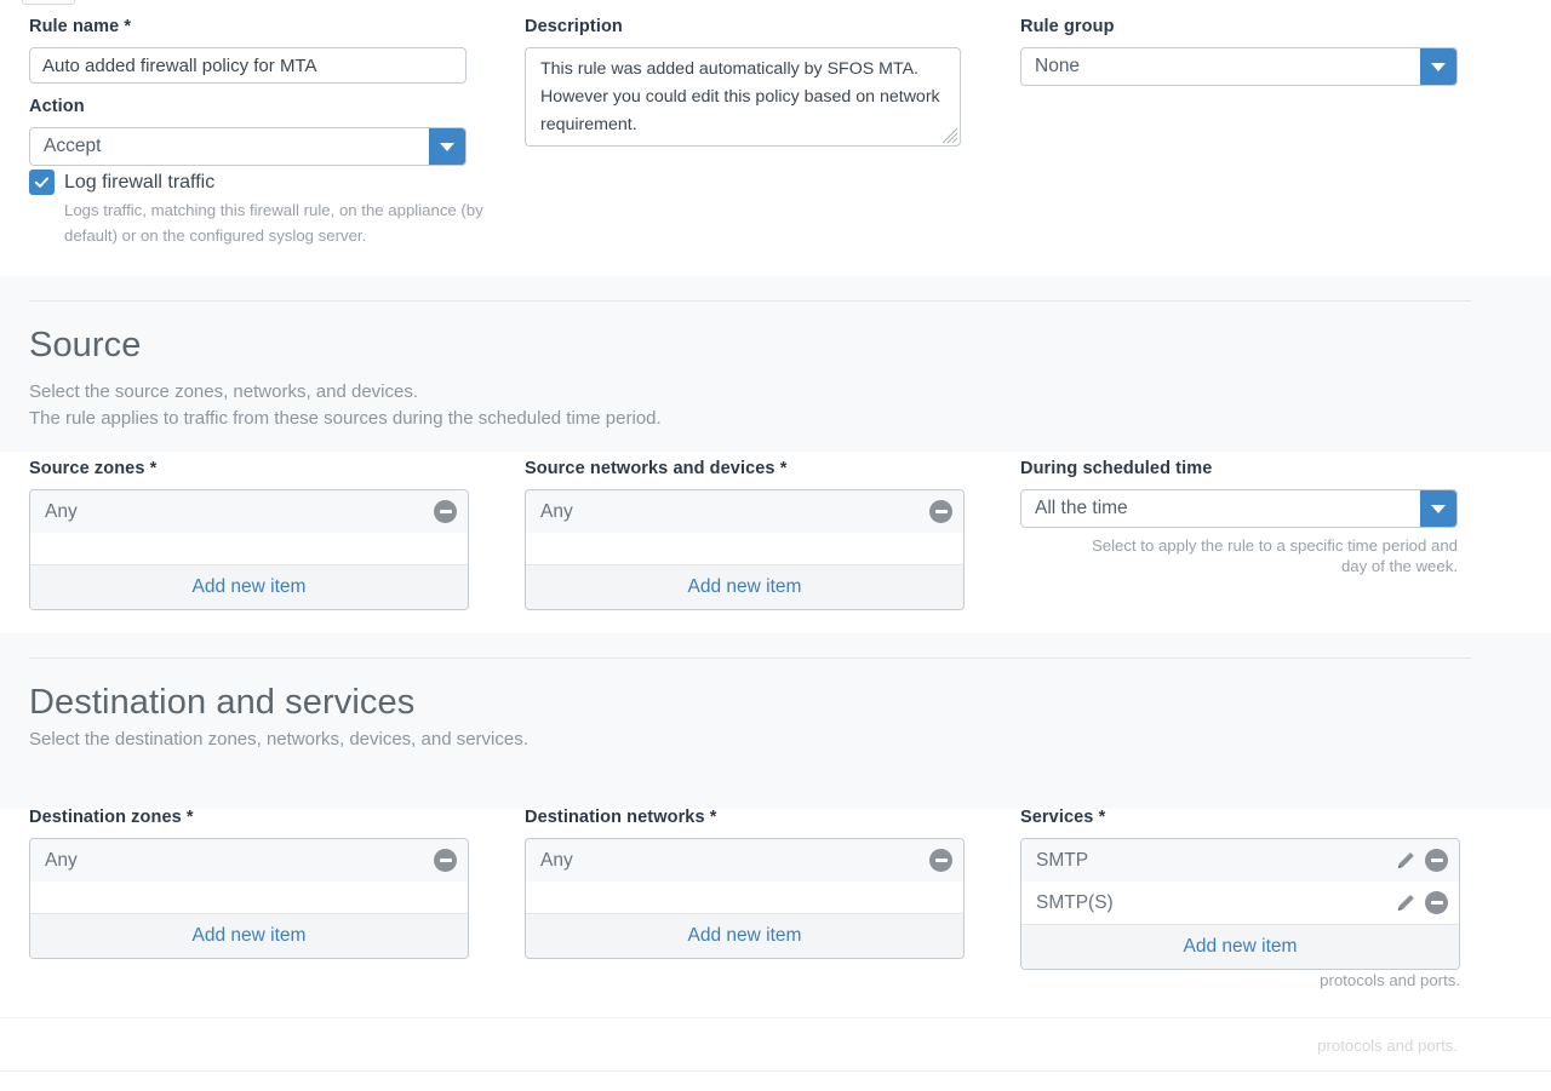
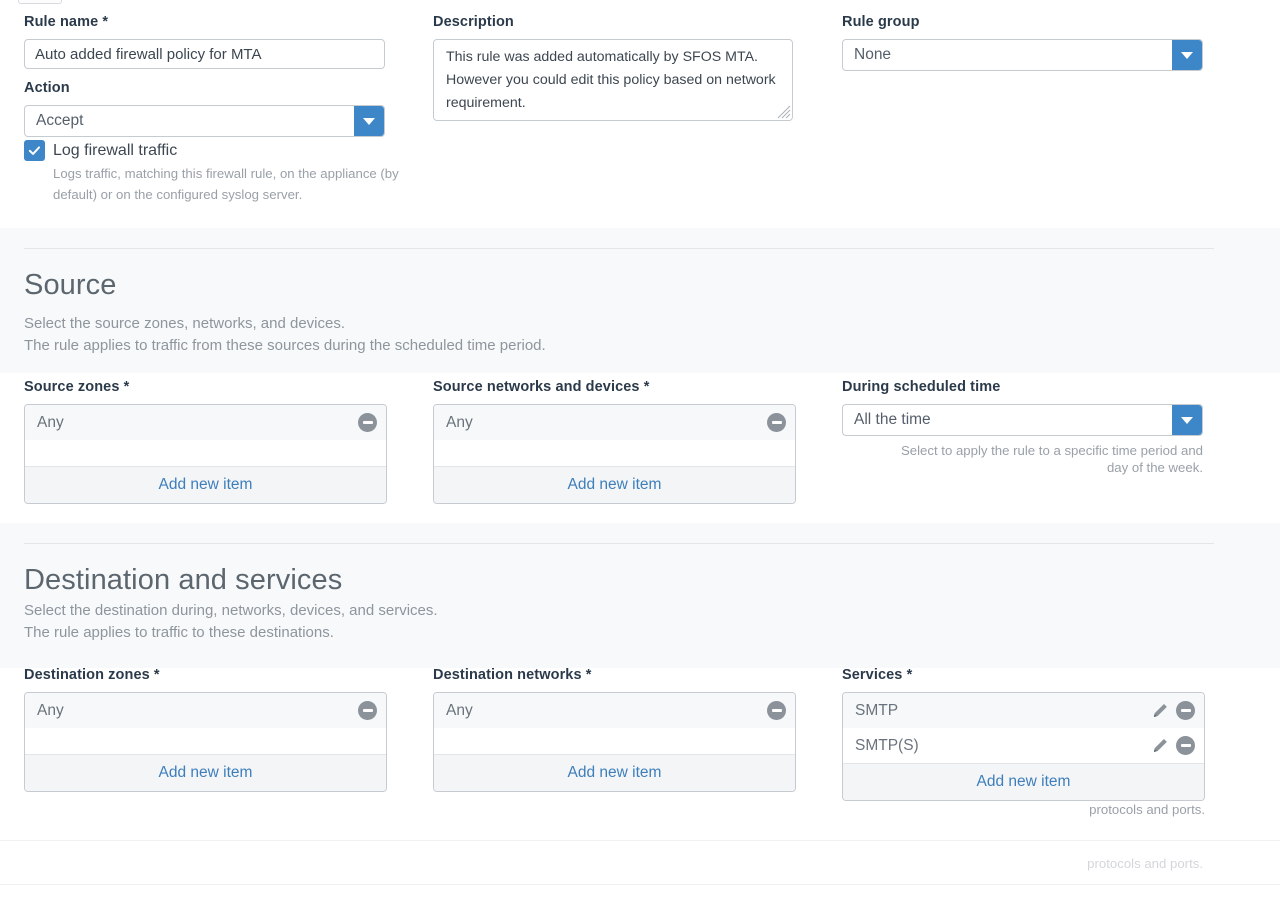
  Rule name *
  Auto added firewall policy for MTA
  Action
  Accept
  Log firewall traffic
  Logs traffic, matching this firewall rule, on the appliance (by default) or on the configured syslog server.
  Description
  Rule group
  None
  Source
  Select the source zones, networks, and devices.
  The rule applies to traffic from these sources during the scheduled time period.
  Source zones *
  Any
  Add new item
  Source networks and devices *
  Any
  Add new item
  During scheduled time
  All the time
  Select to apply the rule to a specific time period and
  day of the week.
  Destination and services
- Select the destination zones, networks, devices, and services.
+ Select the destination during, networks, devices, and services.
+ The rule applies to traffic to these destinations.
  Destination zones *
  Any
  Add new item
  Destination networks *
  Any
  Add new item
  Services *
  SMTP
  SMTP(S)
  Add new item
  protocols and ports.
  protocols and ports.
